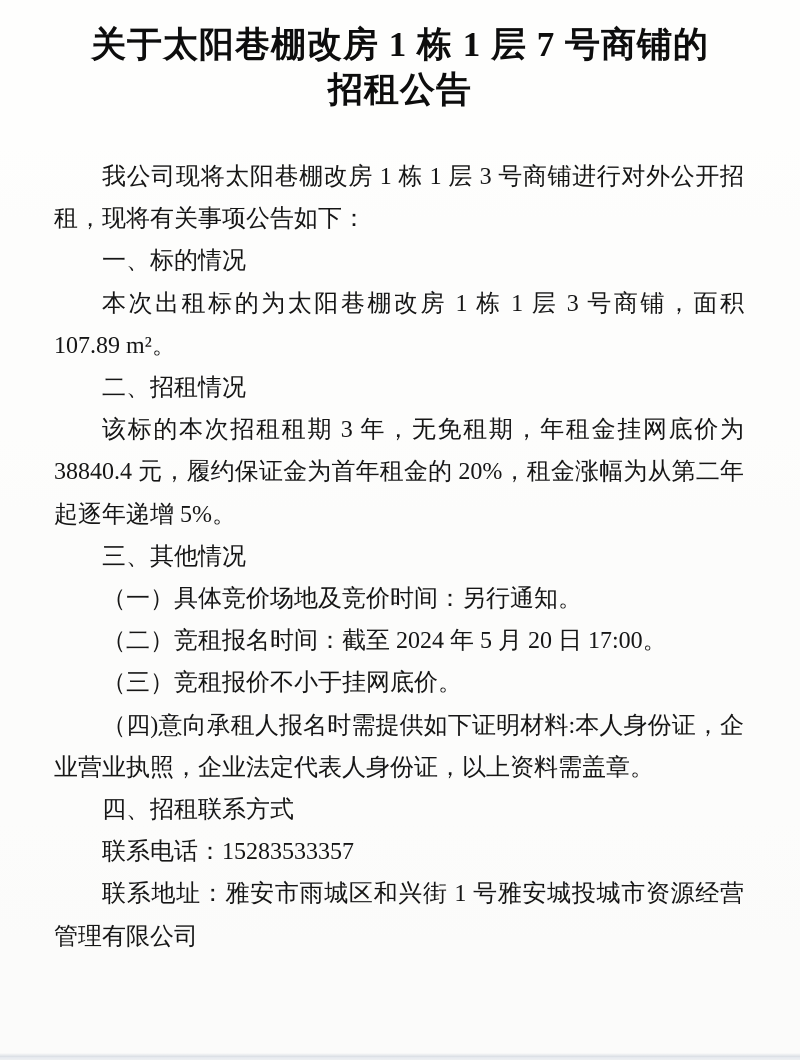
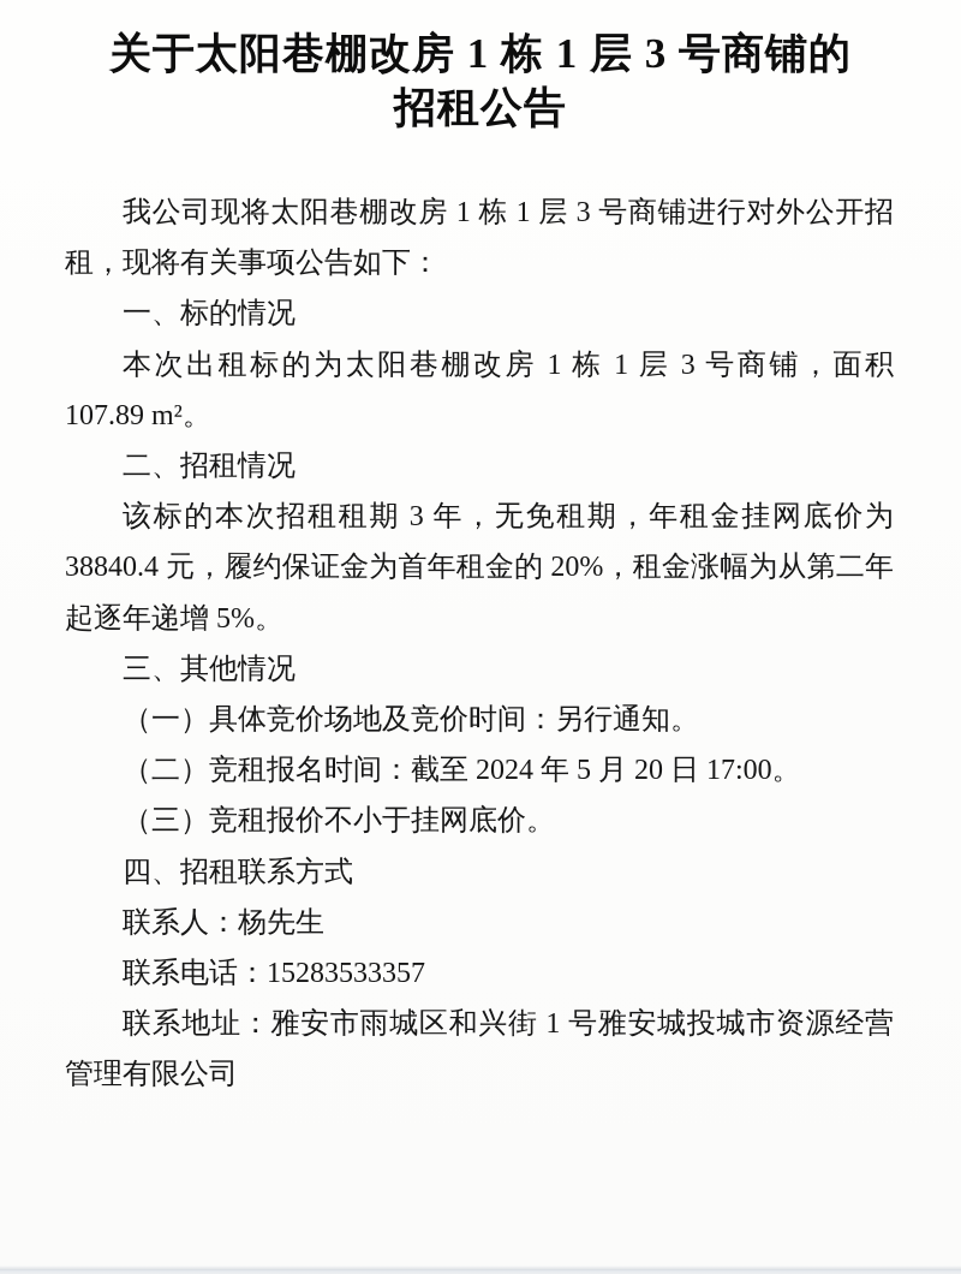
- 关于太阳巷棚改房 1 栋 1 层 7 号商铺的
+ 关于太阳巷棚改房 1 栋 1 层 3 号商铺的
  招租公告
  我公司现将太阳巷棚改房 1 栋 1 层 3 号商铺进行对外公开招租，现将有关事项公告如下：
  一、标的情况
  本次出租标的为太阳巷棚改房 1 栋 1 层 3 号商铺，面积 107.89 m²。
  二、招租情况
  该标的本次招租租期 3 年，无免租期，年租金挂网底价为 38840.4 元，履约保证金为首年租金的 20%，租金涨幅为从第二年起逐年递增 5%。
  三、其他情况
  （一）具体竞价场地及竞价时间：另行通知。
  （二）竞租报名时间：截至 2024 年 5 月 20 日 17:00。
  （三）竞租报价不小于挂网底价。
- （四)意向承租人报名时需提供如下证明材料:本人身份证，企业营业执照，企业法定代表人身份证，以上资料需盖章。
  四、招租联系方式
+ 联系人：杨先生
  联系电话：15283533357
  联系地址：雅安市雨城区和兴街 1 号雅安城投城市资源经营管理有限公司
